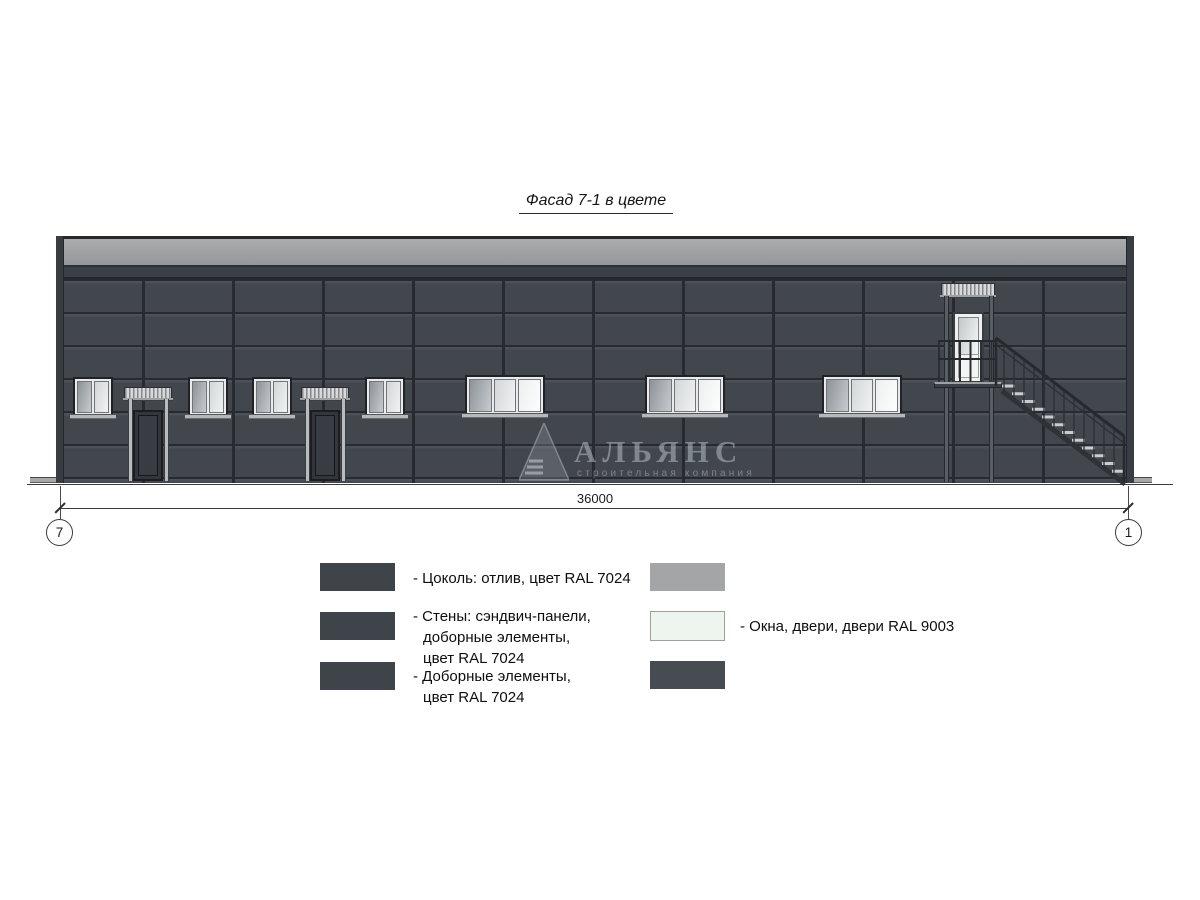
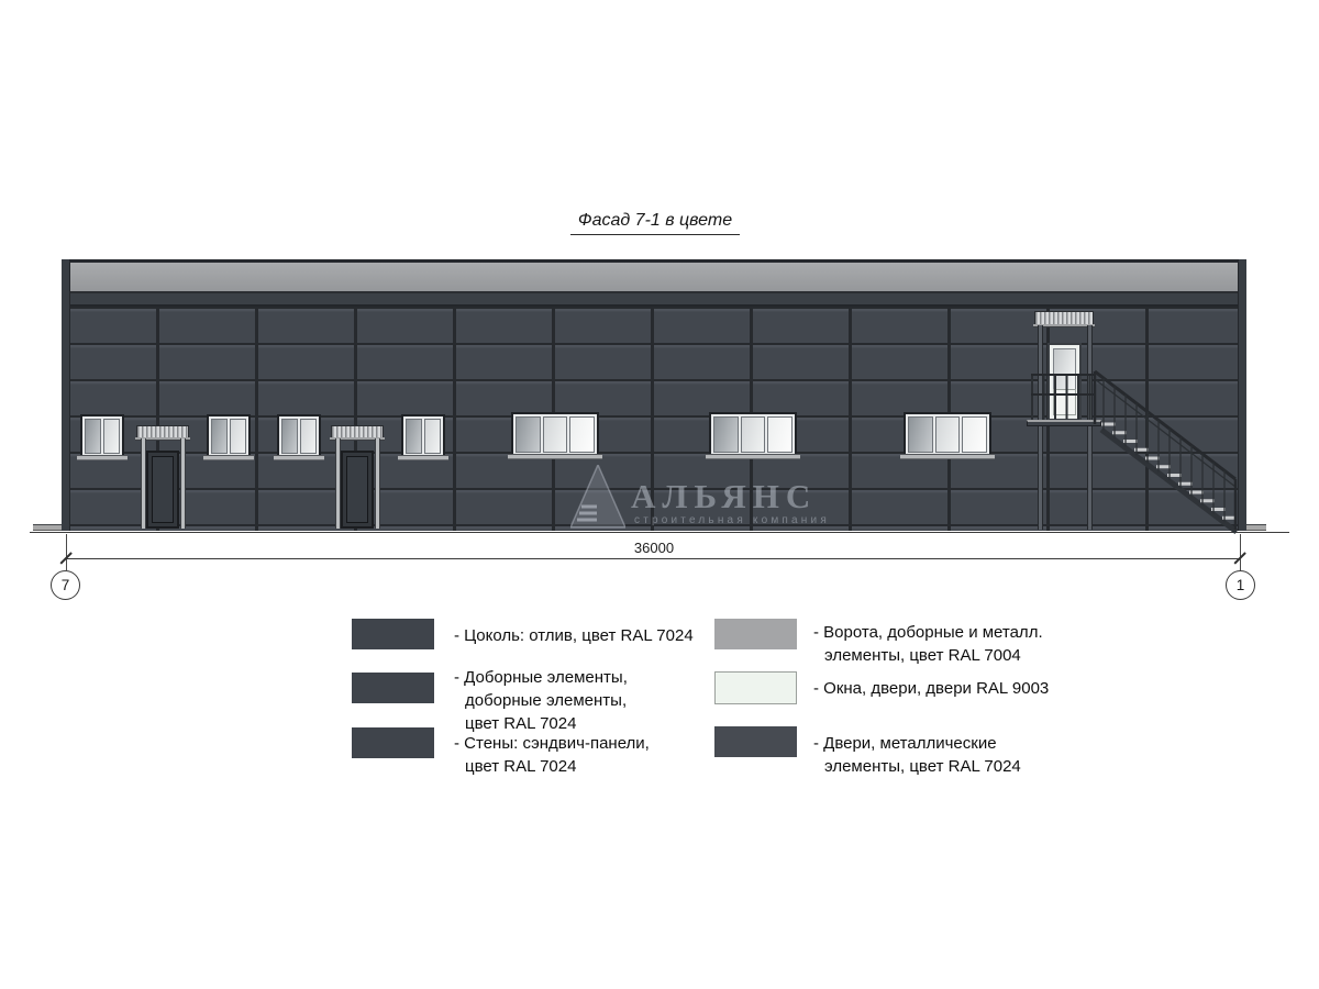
  Фасад 7-1 в цвете
  АЛЬЯНС
  строительная компания
  36000
  7
  1
  - Цоколь: отлив, цвет RAL 7024
- - Стены: сэндвич-панели,
+ - Доборные элементы,
  доборные элементы,
  цвет RAL 7024
- - Доборные элементы,
+ - Стены: сэндвич-панели,
  цвет RAL 7024
+ - Ворота, доборные и металл.
+ элементы, цвет RAL 7004
  - Окна, двери, двери RAL 9003
+ - Двери, металлические
+ элементы, цвет RAL 7024
